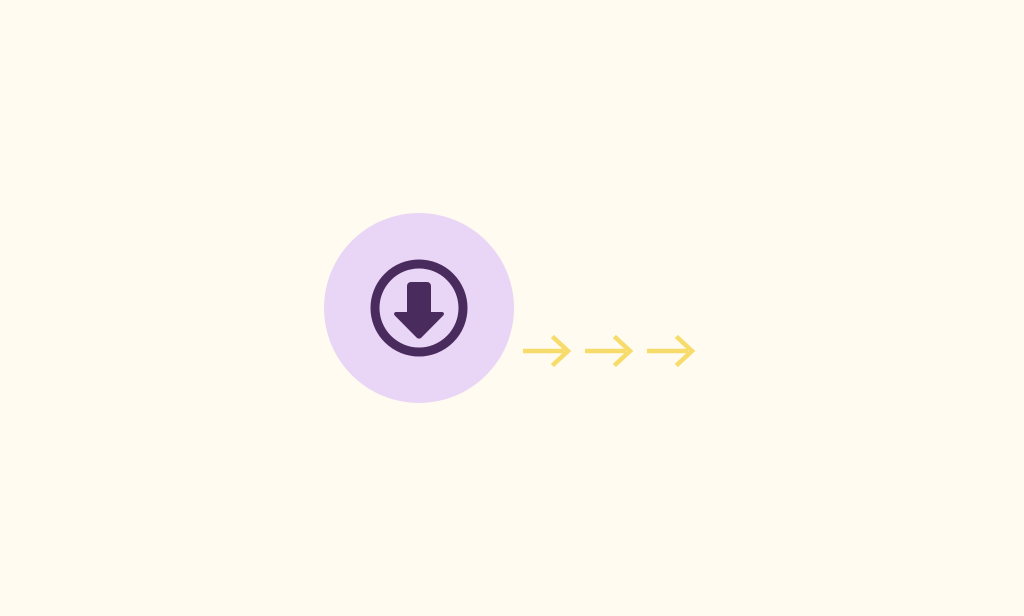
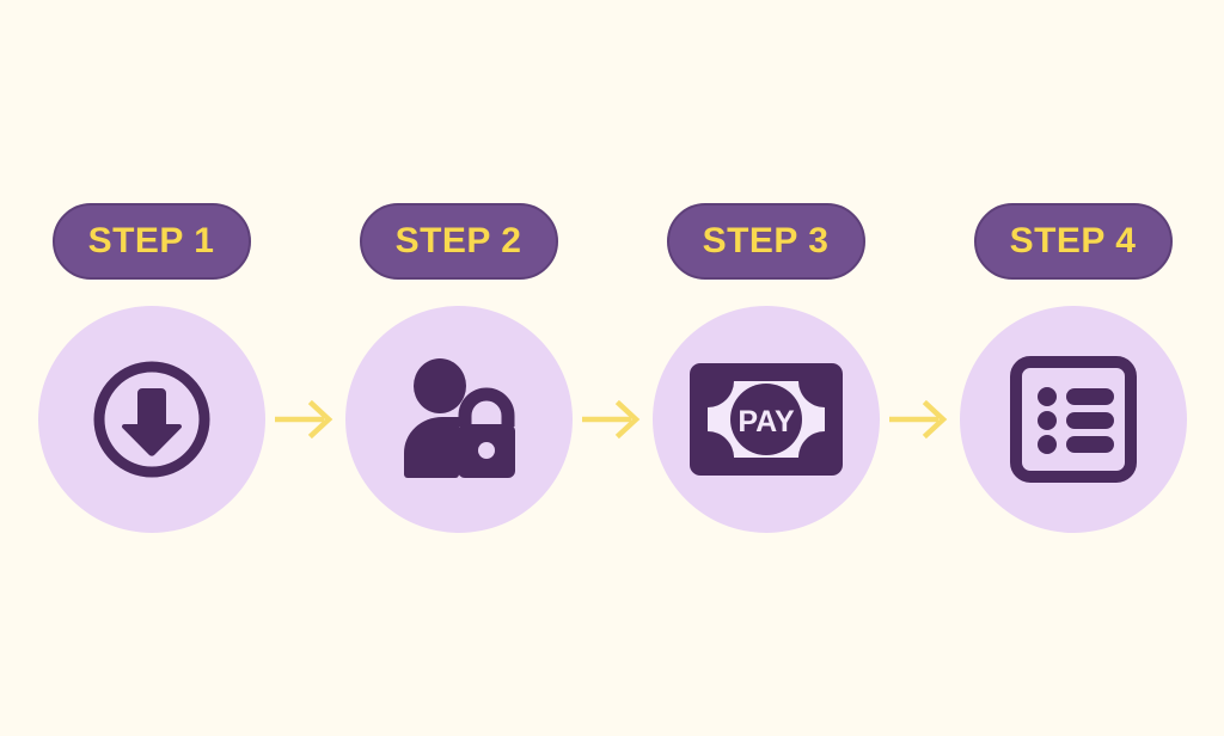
+ STEP 1
+ STEP 2
+ STEP 3
+ PAY
+ STEP 4
